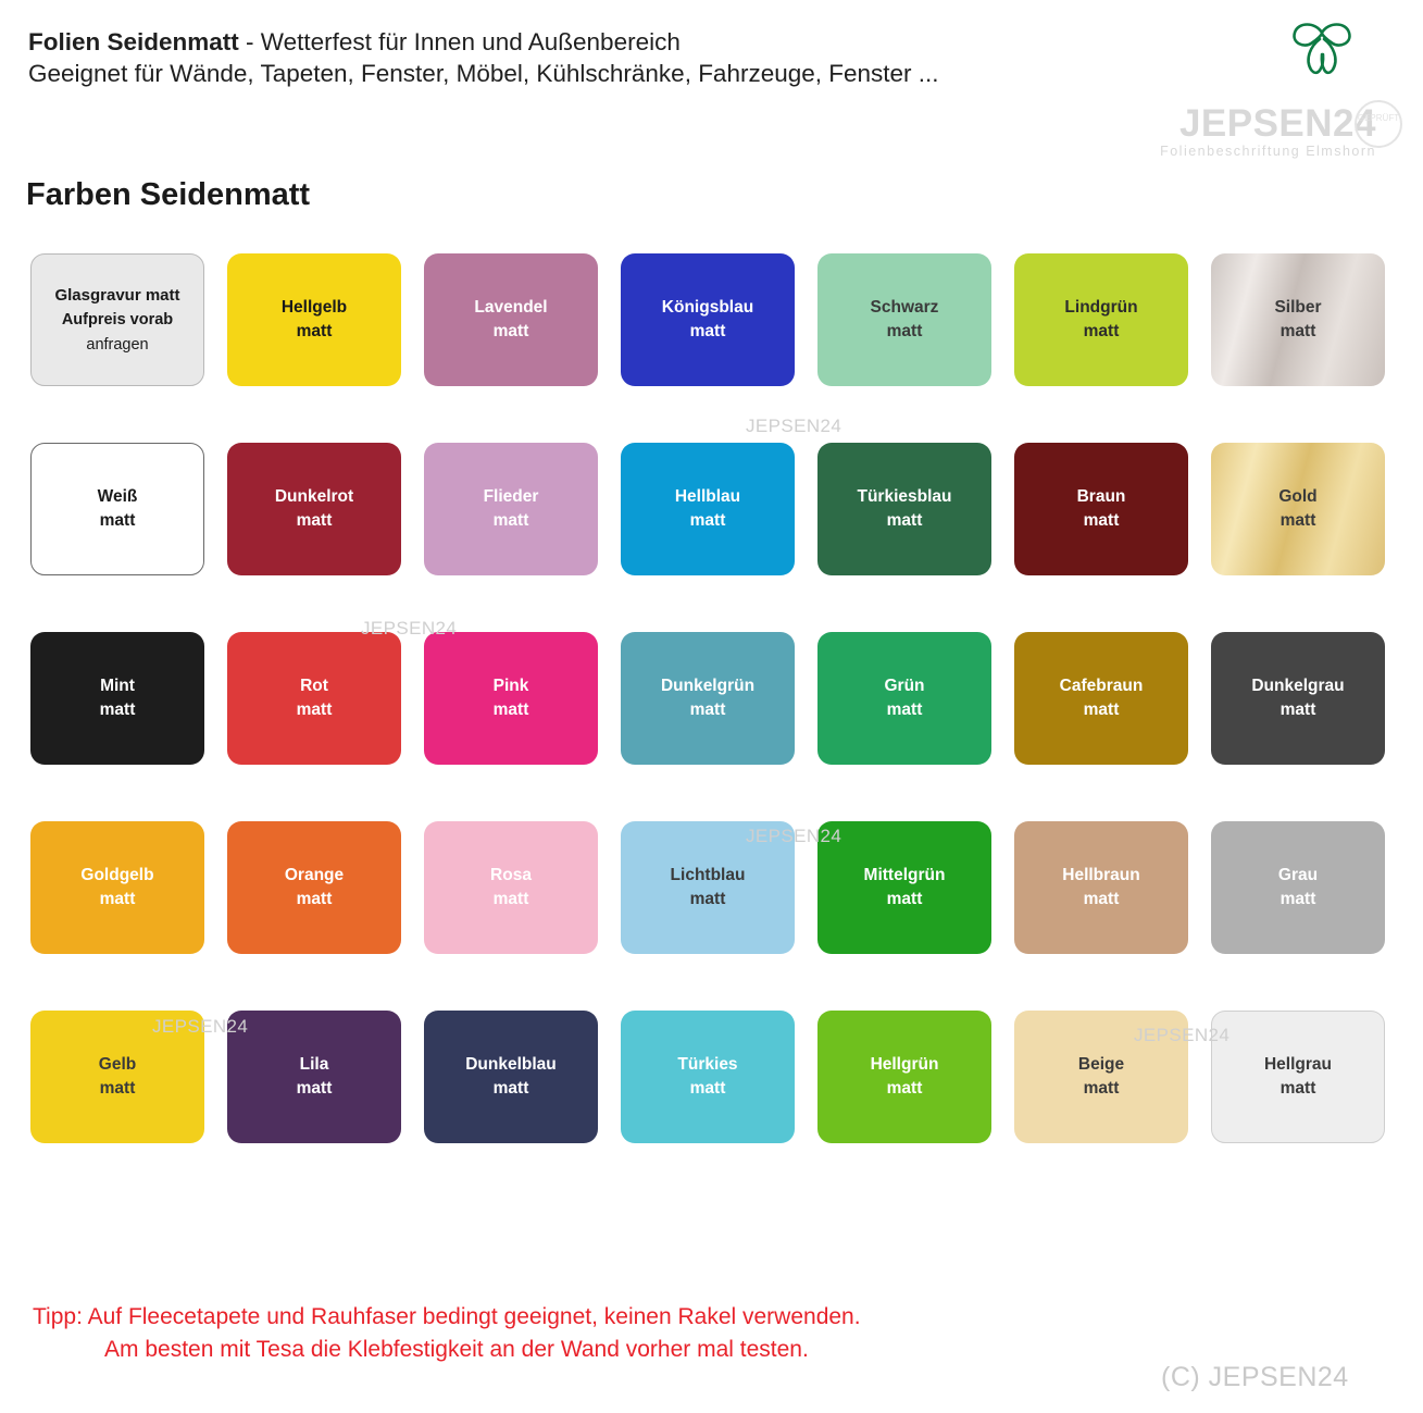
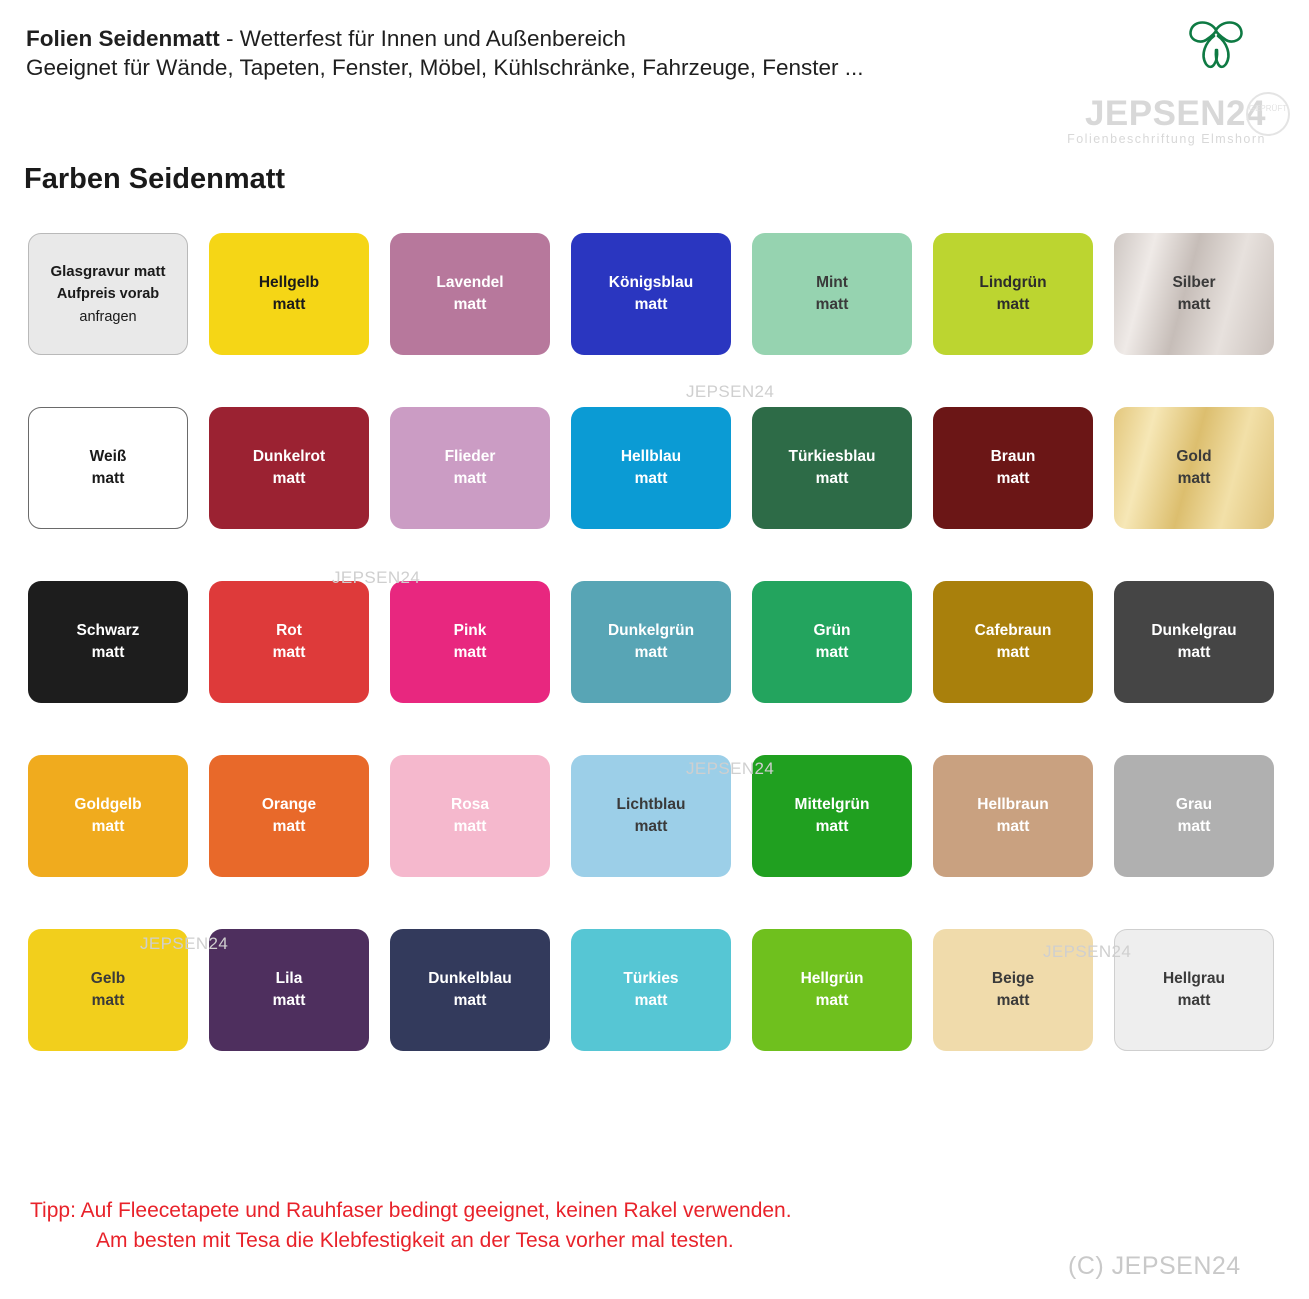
  Folien Seidenmatt - Wetterfest für Innen und Außenbereich
  Geeignet für Wände, Tapeten, Fenster, Möbel, Kühlschränke, Fahrzeuge, Fenster ...
  JEPSEN24
  Folienbeschriftung Elmshorn
  GEPRÜFT
  Farben Seidenmatt
  Glasgravur matt
  Aufpreis vorab
  anfragen
  Hellgelb
  matt
  Lavendel
  matt
  Königsblau
  matt
- Schwarz
+ Mint
  matt
  Lindgrün
  matt
  Silber
  matt
  Weiß
  matt
  Dunkelrot
  matt
  Flieder
  matt
  Hellblau
  matt
  Türkiesblau
  matt
  Braun
  matt
  Gold
  matt
- Mint
+ Schwarz
  matt
  Rot
  matt
  Pink
  matt
  Dunkelgrün
  matt
  Grün
  matt
  Cafebraun
  matt
  Dunkelgrau
  matt
  Goldgelb
  matt
  Orange
  matt
  Rosa
  matt
  Lichtblau
  matt
  Mittelgrün
  matt
  Hellbraun
  matt
  Grau
  matt
  Gelb
  matt
  Lila
  matt
  Dunkelblau
  matt
  Türkies
  matt
  Hellgrün
  matt
  Beige
  matt
  Hellgrau
  matt
  JEPSEN24
  JEPSEN24
  JEPSEN24
  JEPSEN24
  JEPSEN24
  Tipp: Auf Fleecetapete und Rauhfaser bedingt geeignet, keinen Rakel verwenden.
- Am besten mit Tesa die Klebfestigkeit an der Wand vorher mal testen.
+ Am besten mit Tesa die Klebfestigkeit an der Tesa vorher mal testen.
  (C) JEPSEN24
